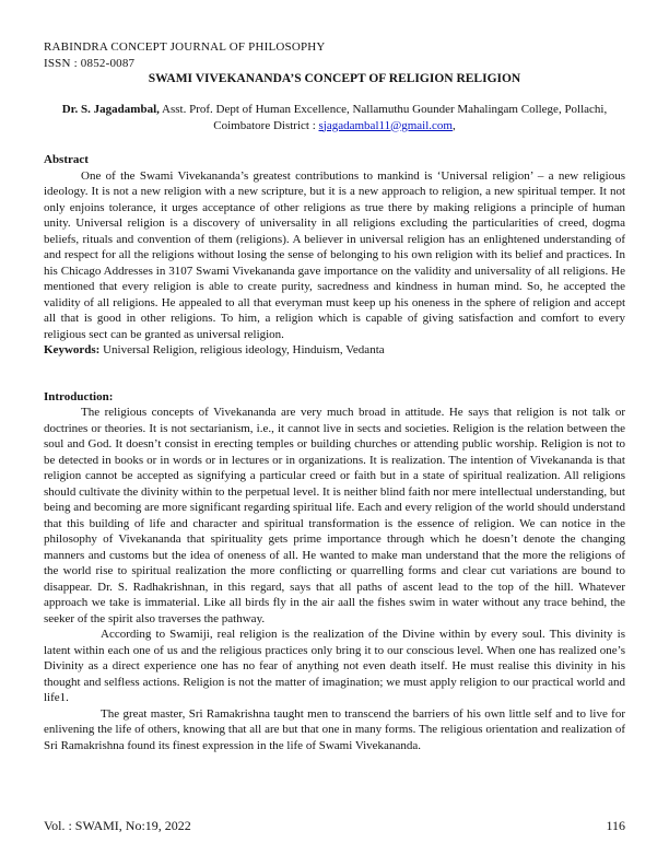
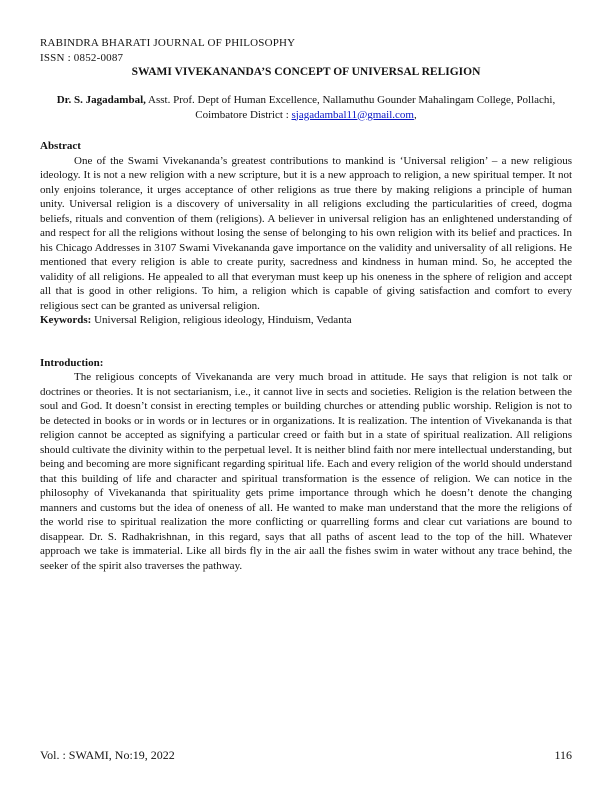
- RABINDRA CONCEPT JOURNAL OF PHILOSOPHY
+ RABINDRA BHARATI JOURNAL OF PHILOSOPHY
  ISSN : 0852-0087
- SWAMI VIVEKANANDA’S CONCEPT OF RELIGION RELIGION
+ SWAMI VIVEKANANDA’S CONCEPT OF UNIVERSAL RELIGION
  Dr. S. Jagadambal, Asst. Prof. Dept of Human Excellence, Nallamuthu Gounder Mahalingam College, Pollachi, Coimbatore District : sjagadambal11@gmail.com,
  Abstract
  One of the Swami Vivekananda’s greatest contributions to mankind is ‘Universal religion’ – a new religious ideology. It is not a new religion with a new scripture, but it is a new approach to religion, a new spiritual temper. It not only enjoins tolerance, it urges acceptance of other religions as true there by making religions a principle of human unity. Universal religion is a discovery of universality in all religions excluding the particularities of creed, dogma beliefs, rituals and convention of them (religions). A believer in universal religion has an enlightened understanding of and respect for all the religions without losing the sense of belonging to his own religion with its belief and practices. In his Chicago Addresses in 3107 Swami Vivekananda gave importance on the validity and universality of all religions. He mentioned that every religion is able to create purity, sacredness and kindness in human mind. So, he accepted the validity of all religions. He appealed to all that everyman must keep up his oneness in the sphere of religion and accept all that is good in other religions. To him, a religion which is capable of giving satisfaction and comfort to every religious sect can be granted as universal religion.
  Keywords: Universal Religion, religious ideology, Hinduism, Vedanta
  Introduction:
  The religious concepts of Vivekananda are very much broad in attitude. He says that religion is not talk or doctrines or theories. It is not sectarianism, i.e., it cannot live in sects and societies. Religion is the relation between the soul and God. It doesn’t consist in erecting temples or building churches or attending public worship. Religion is not to be detected in books or in words or in lectures or in organizations. It is realization. The intention of Vivekananda is that religion cannot be accepted as signifying a particular creed or faith but in a state of spiritual realization. All religions should cultivate the divinity within to the perpetual level. It is neither blind faith nor mere intellectual understanding, but being and becoming are more significant regarding spiritual life. Each and every religion of the world should understand that this building of life and character and spiritual transformation is the essence of religion. We can notice in the philosophy of Vivekananda that spirituality gets prime importance through which he doesn’t denote the changing manners and customs but the idea of oneness of all. He wanted to make man understand that the more the religions of the world rise to spiritual realization the more conflicting or quarrelling forms and clear cut variations are bound to disappear. Dr. S. Radhakrishnan, in this regard, says that all paths of ascent lead to the top of the hill. Whatever approach we take is immaterial. Like all birds fly in the air aall the fishes swim in water without any trace behind, the seeker of the spirit also traverses the pathway.
- According to Swamiji, real religion is the realization of the Divine within by every soul. This divinity is latent within each one of us and the religious practices only bring it to our conscious level. When one has realized one’s Divinity as a direct experience one has no fear of anything not even death itself. He must realise this divinity in his thought and selfless actions. Religion is not the matter of imagination; we must apply religion to our practical world and life1.
- The great master, Sri Ramakrishna taught men to transcend the barriers of his own little self and to live for enlivening the life of others, knowing that all are but that one in many forms. The religious orientation and realization of Sri Ramakrishna found its finest expression in the life of Swami Vivekananda.
  Vol. : SWAMI, No:19, 2022
  116
